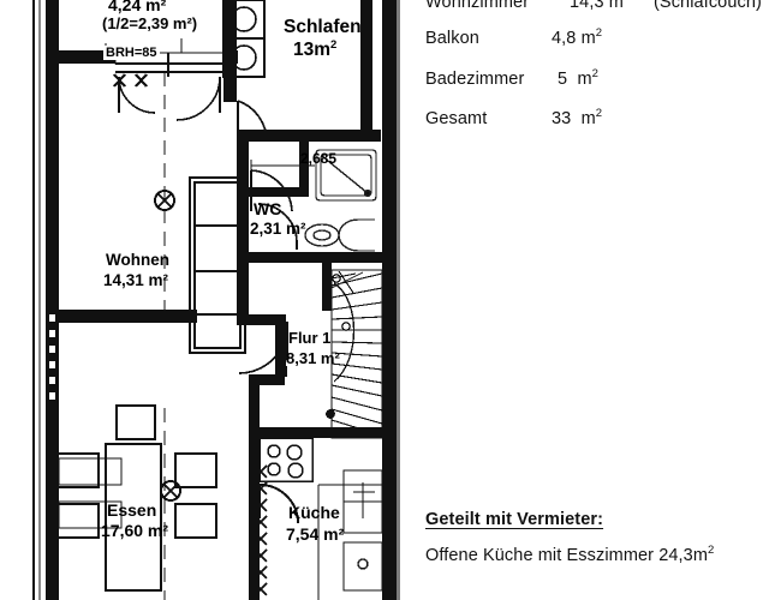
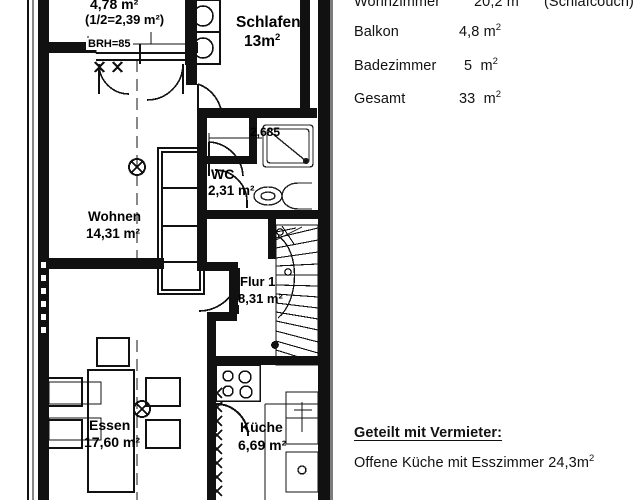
- 4,24 m²
+ 4,78 m²
  (1/2=2,39 m²)
  BRH=85
  Schlafen
  13m2
  2,685
  WC
  2,31 m²
  Wohnen
  14,31 m²
  Flur 1
  8,31 m²
  Essen
  17,60 m²
  Küche
- 7,54 m²
+ 6,69 m²
  Wohnzimmer
- 14,3 m
+ 20,2 m
  (Schlafcouch)
  Balkon
  4,8 m2
  Badezimmer
  5 m2
  Gesamt
  33 m2
  Geteilt mit Vermieter:
  Offene Küche mit Esszimmer 24,3m2
